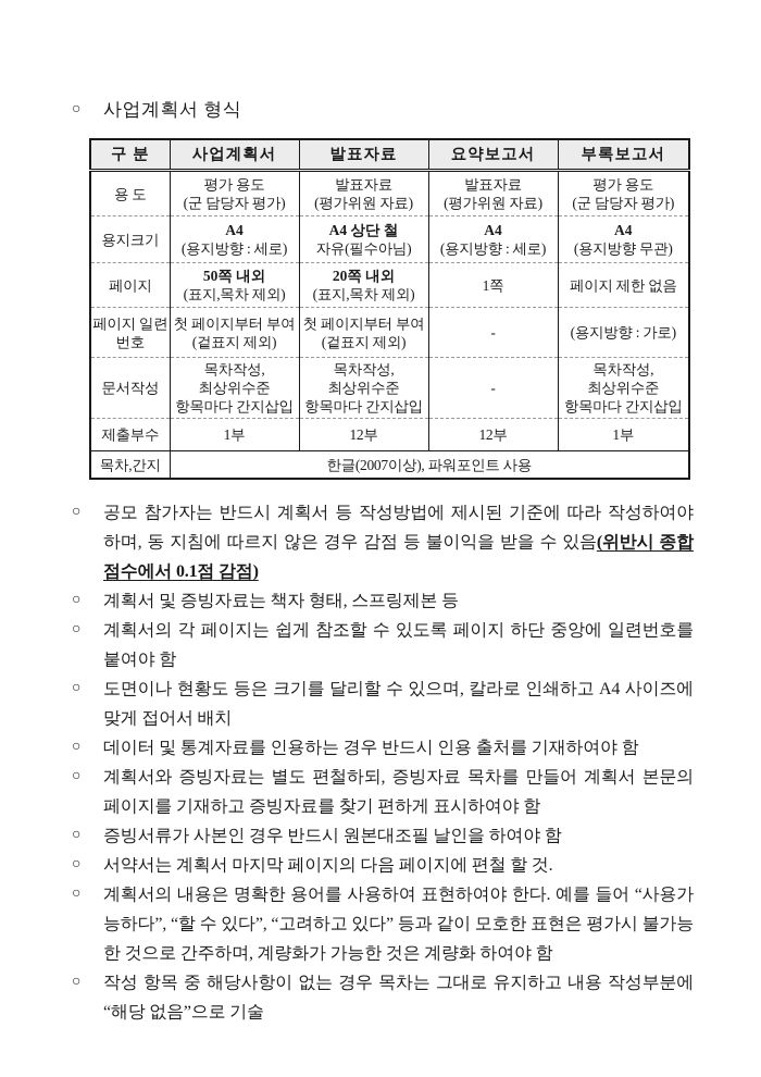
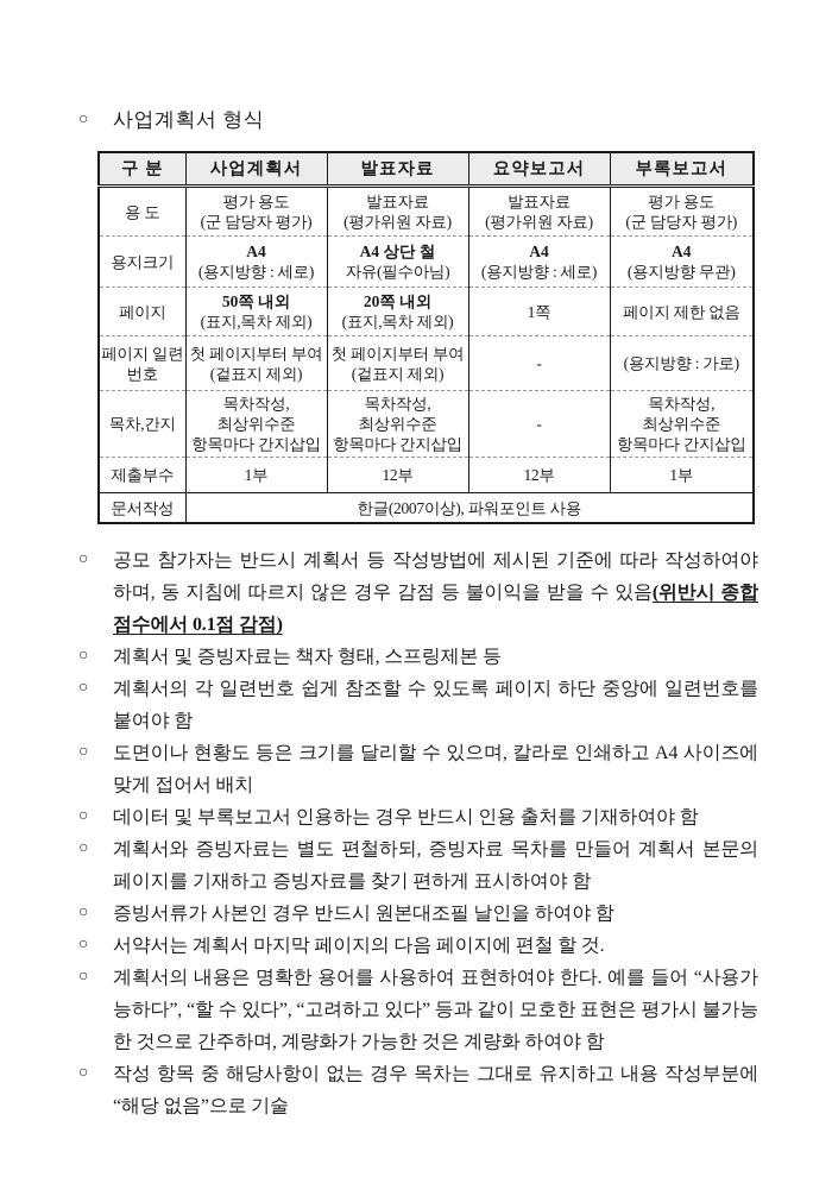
  ○
  사업계획서 형식
  구 분	사업계획서	발표자료	요약보고서	부록보고서
  용 도	평가 용도 (군 담당자 평가)	발표자료 (평가위원 자료)	발표자료 (평가위원 자료)	평가 용도 (군 담당자 평가)
  용지크기	A4 (용지방향 : 세로)	A4 상단 철 자유(필수아님)	A4 (용지방향 : 세로)	A4 (용지방향 무관)
  페이지	50쪽 내외 (표지,목차 제외)	20쪽 내외 (표지,목차 제외)	1쪽	페이지 제한 없음
  페이지 일련번호	첫 페이지부터 부여 (겉표지 제외)	첫 페이지부터 부여 (겉표지 제외)	-	(용지방향 : 가로)
- 문서작성	목차작성, 최상위수준 항목마다 간지삽입	목차작성, 최상위수준 항목마다 간지삽입	-	목차작성, 최상위수준 항목마다 간지삽입
+ 목차,간지	목차작성, 최상위수준 항목마다 간지삽입	목차작성, 최상위수준 항목마다 간지삽입	-	목차작성, 최상위수준 항목마다 간지삽입
  제출부수	1부	12부	12부	1부
- 목차,간지	한글(2007이상), 파워포인트 사용
+ 문서작성	한글(2007이상), 파워포인트 사용
  ○
  공모 참가자는 반드시 계획서 등 작성방법에 제시된 기준에 따라 작성하여야 하며, 동 지침에 따르지 않은 경우 감점 등 불이익을 받을 수 있음(위반시 종합점수에서 0.1점 감점)
  ○
  계획서 및 증빙자료는 책자 형태, 스프링제본 등
  ○
- 계획서의 각 페이지는 쉽게 참조할 수 있도록 페이지 하단 중앙에 일련번호를 붙여야 함
+ 계획서의 각 일련번호 쉽게 참조할 수 있도록 페이지 하단 중앙에 일련번호를 붙여야 함
  ○
  도면이나 현황도 등은 크기를 달리할 수 있으며, 칼라로 인쇄하고 A4 사이즈에 맞게 접어서 배치
  ○
- 데이터 및 통계자료를 인용하는 경우 반드시 인용 출처를 기재하여야 함
+ 데이터 및 부록보고서 인용하는 경우 반드시 인용 출처를 기재하여야 함
  ○
  계획서와 증빙자료는 별도 편철하되, 증빙자료 목차를 만들어 계획서 본문의 페이지를 기재하고 증빙자료를 찾기 편하게 표시하여야 함
  ○
  증빙서류가 사본인 경우 반드시 원본대조필 날인을 하여야 함
  ○
  서약서는 계획서 마지막 페이지의 다음 페이지에 편철 할 것.
  ○
  계획서의 내용은 명확한 용어를 사용하여 표현하여야 한다. 예를 들어 “사용가능하다”, “할 수 있다”, “고려하고 있다” 등과 같이 모호한 표현은 평가시 불가능한 것으로 간주하며, 계량화가 가능한 것은 계량화 하여야 함
  ○
  작성 항목 중 해당사항이 없는 경우 목차는 그대로 유지하고 내용 작성부분에 “해당 없음”으로 기술
